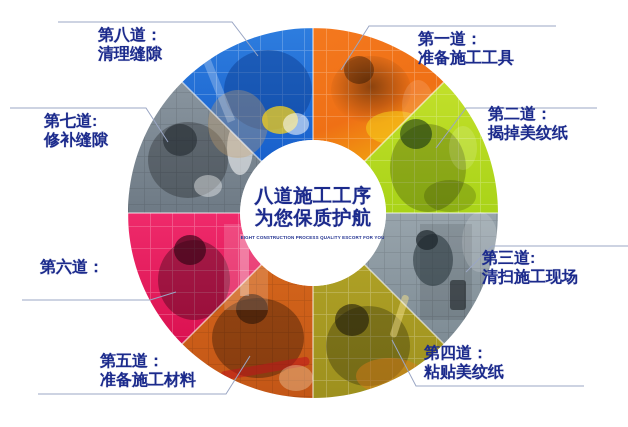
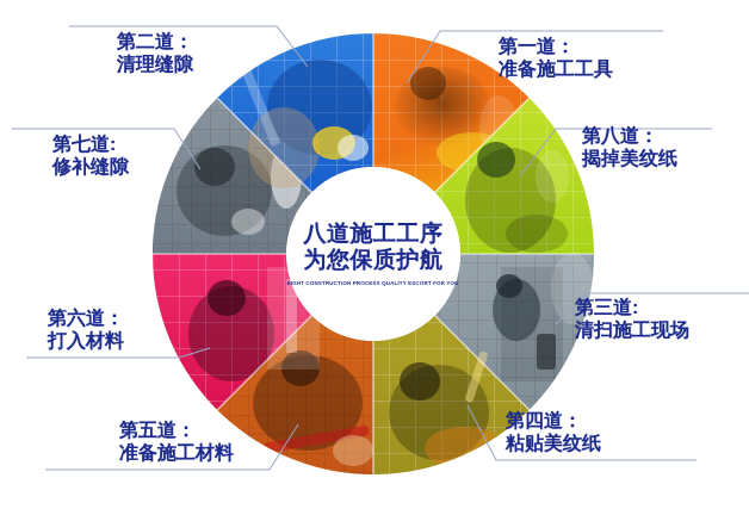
  八道施工工序
  为您保质护航
  第一道：
  准备施工工具
- 第二道：
+ 第八道：
  揭掉美纹纸
  第三道:
  清扫施工现场
  第四道：
  粘贴美纹纸
  第五道：
  准备施工材料
  第六道：
+ 打入材料
  第七道:
  修补缝隙
- 第八道：
+ 第二道：
  清理缝隙
